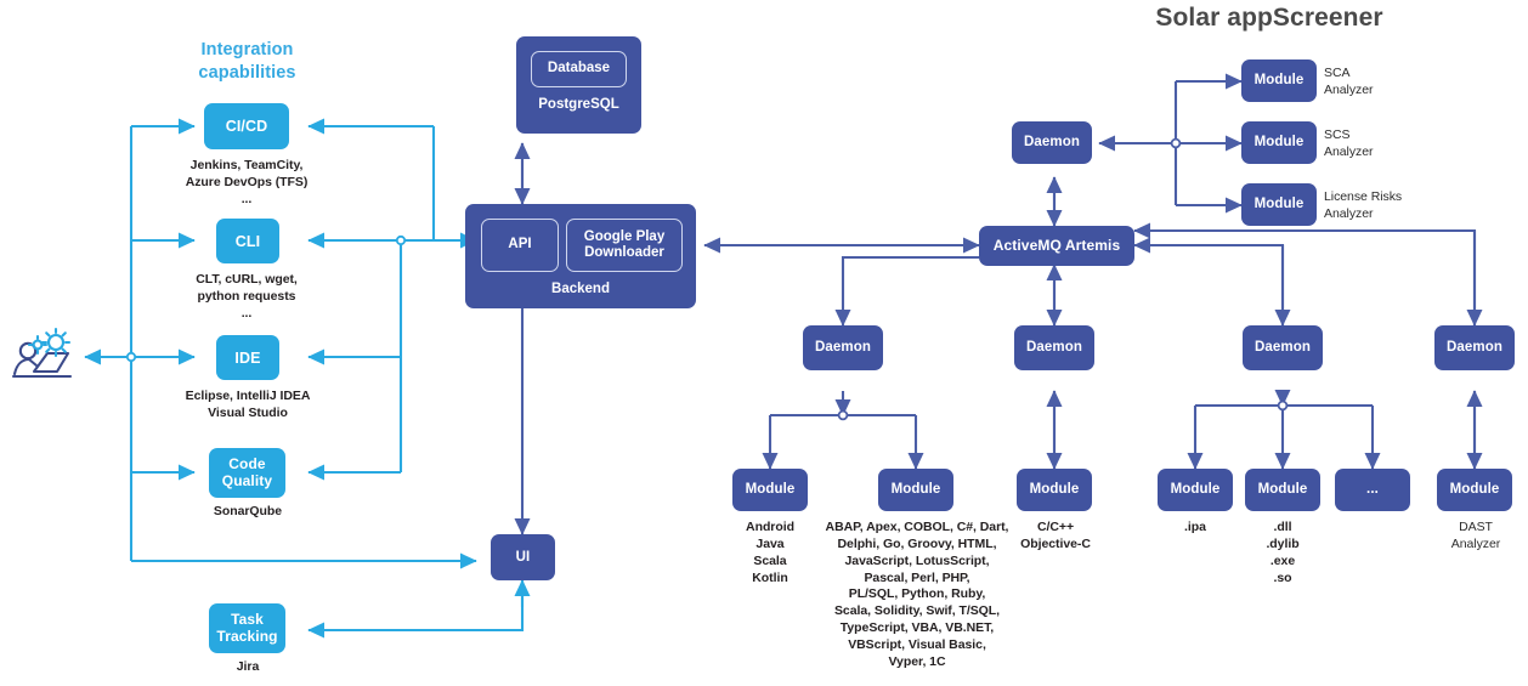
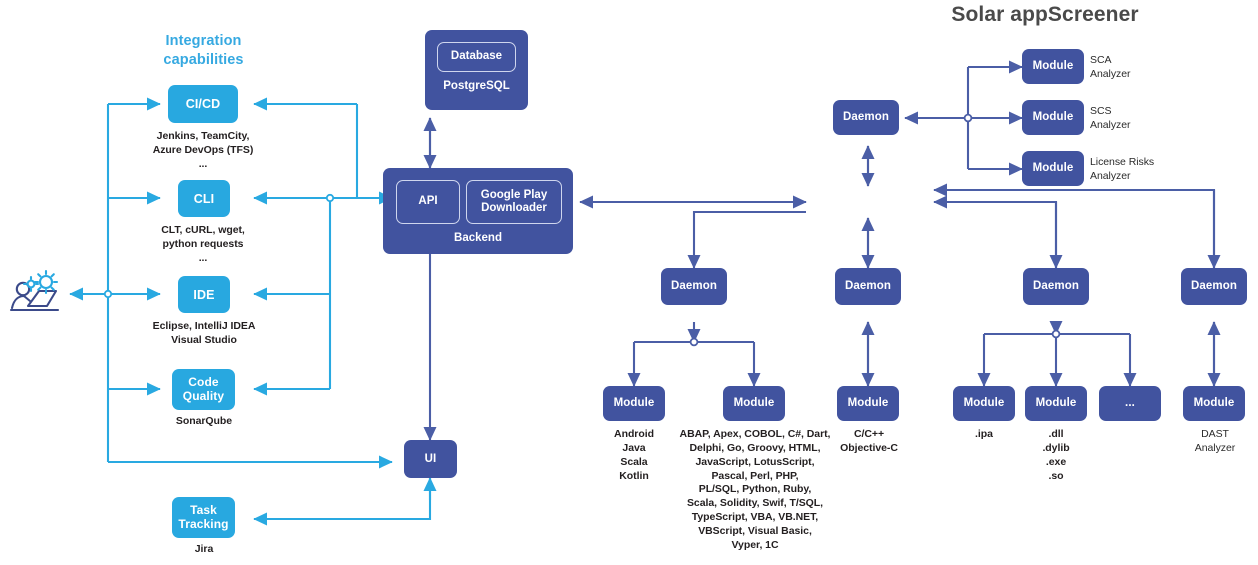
  Integration
  capabilities
  Solar appScreener
  CI/CD
  Jenkins, TeamCity,
  Azure DevOps (TFS)
  ...
  CLI
  CLT, cURL, wget,
  python requests
  ...
  IDE
  Eclipse, IntelliJ IDEA
  Visual Studio
  Code
  Quality
  SonarQube
  Task
  Tracking
  Jira
  Database
  PostgreSQL
  API
  Google Play
  Downloader
  Backend
  UI
- ActiveMQ Artemis
  Daemon
  Module
  SCA
  Analyzer
  Module
  SCS
  Analyzer
  Module
  License Risks
  Analyzer
  Daemon
  Daemon
  Daemon
  Daemon
  Module
  Android
  Java
  Scala
  Kotlin
  Module
  ABAP, Apex, COBOL, C#, Dart,
  Delphi, Go, Groovy, HTML,
  JavaScript, LotusScript,
  Pascal, Perl, PHP,
  PL/SQL, Python, Ruby,
  Scala, Solidity, Swif, T/SQL,
  TypeScript, VBA, VB.NET,
  VBScript, Visual Basic,
  Vyper, 1C
  Module
  C/C++
  Objective-C
  Module
  .ipa
  Module
  .dll
  .dylib
  .exe
  .so
  ...
  Module
  DAST
  Analyzer
